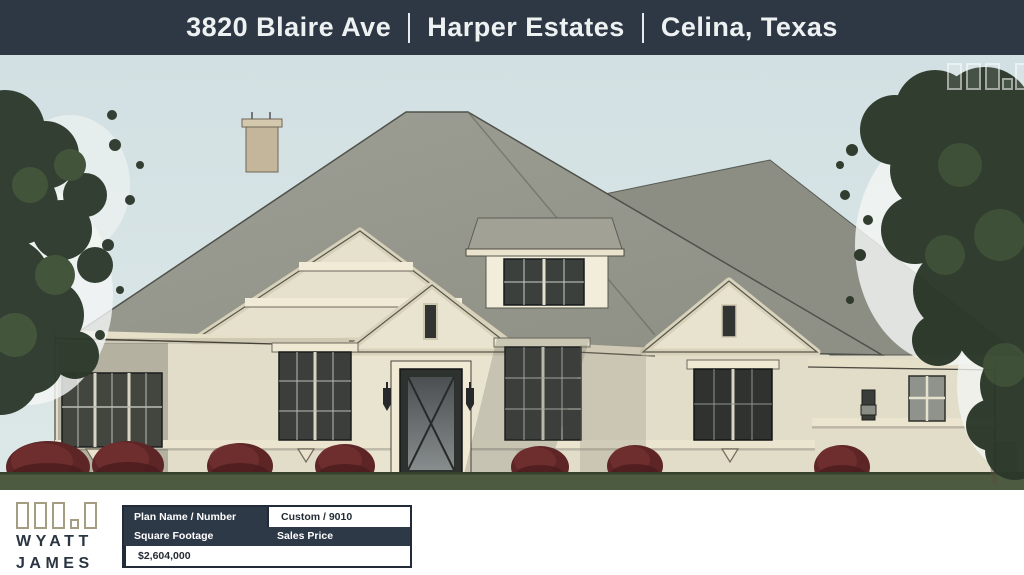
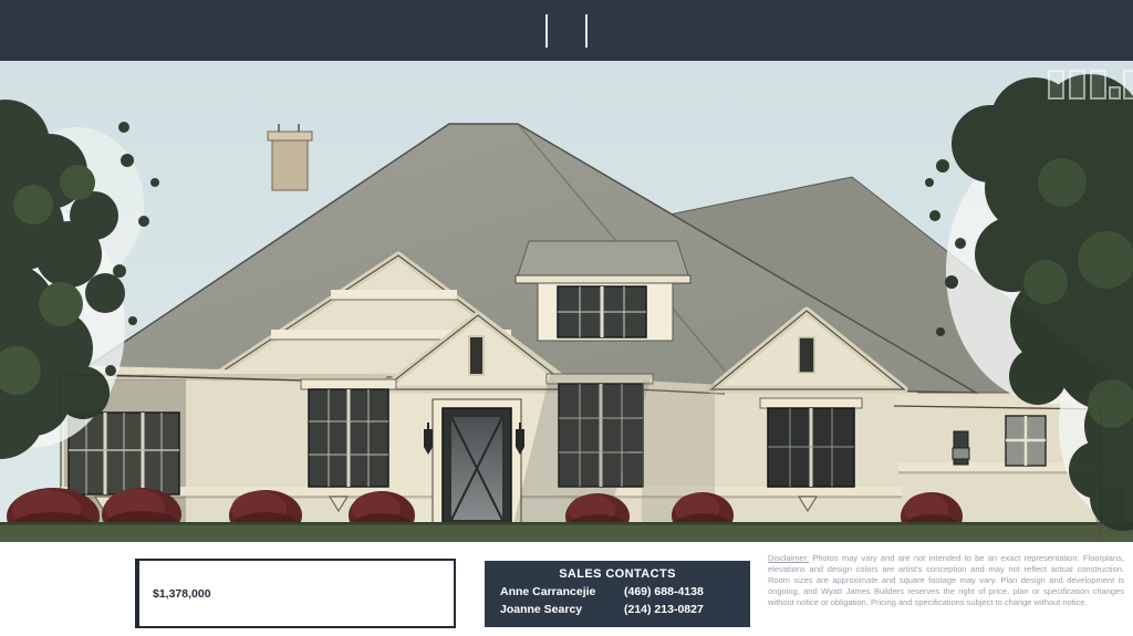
- 3820 Blaire Ave
- Harper Estates
- Celina, Texas
- WYATT
- JAMES
- Plan Name / Number
- Custom / 9010
- Square Footage
- Sales Price
- $2,604,000
+ $1,378,000
+ SALES CONTACTS
+ Anne Carrancejie
+ (469) 688-4138
+ Joanne Searcy
+ (214) 213-0827
+ Disclaimer: Photos may vary and are not intended to be an exact representation. Floorplans, elevations and design colors are artist's conception and may not reflect actual construction. Room sizes are approximate and square footage may vary. Plan design and development is ongoing, and Wyatt James Builders reserves the right of price, plan or specification changes without notice or obligation. Pricing and specifications subject to change without notice.
